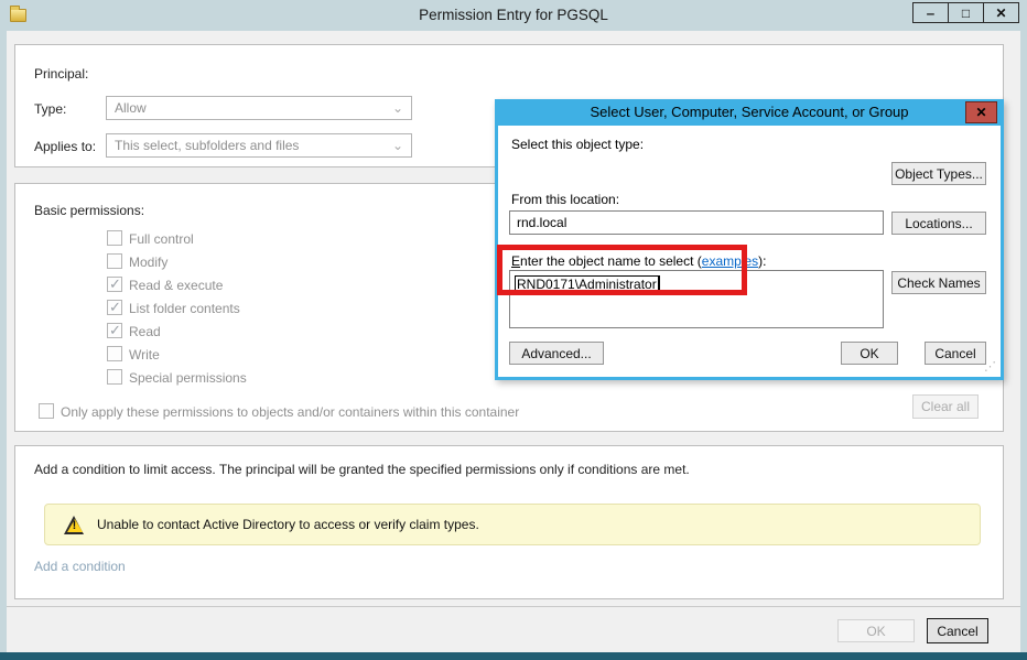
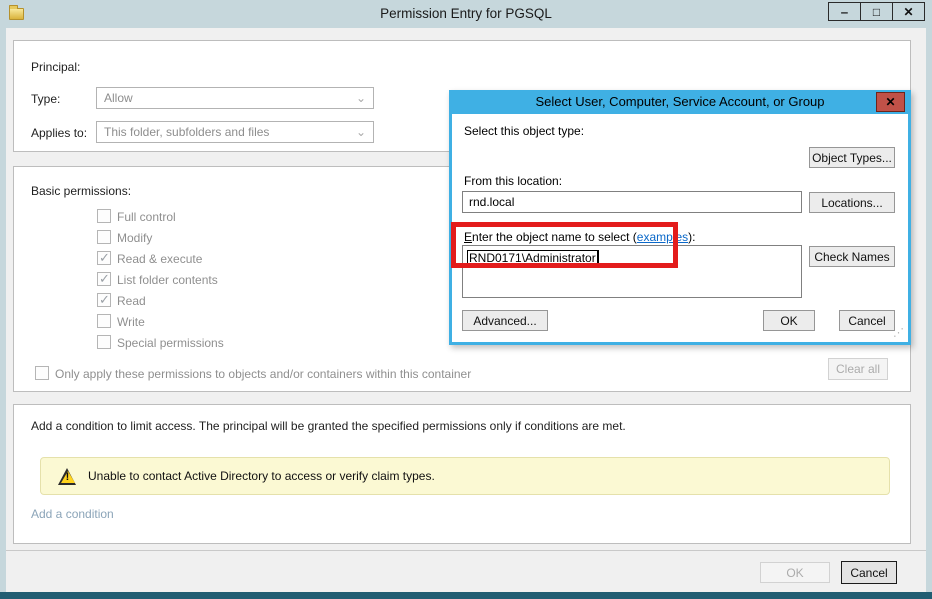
  Permission Entry for PGSQL
  ‒
  □
  ✕
  Principal:
  Type:
  Allow
  ⌄
  Applies to:
- This select, subfolders and files
+ This folder, subfolders and files
  ⌄
  Basic permissions:
  Full control
  Modify
  Read & execute
  List folder contents
  Read
  Write
  Special permissions
  Only apply these permissions to objects and/or containers within this container
  Clear all
  Add a condition to limit access. The principal will be granted the specified permissions only if conditions are met.
  !
  Unable to contact Active Directory to access or verify claim types.
  Add a condition
  OK
  Cancel
  Select User, Computer, Service Account, or Group
  ✕
  Select this object type:
  Object Types...
  From this location:
  rnd.local
  Locations...
  Enter the object name to select (examples):
  RND0171\Administrator
  Check Names
  Advanced...
  OK
  Cancel
  ⋰
